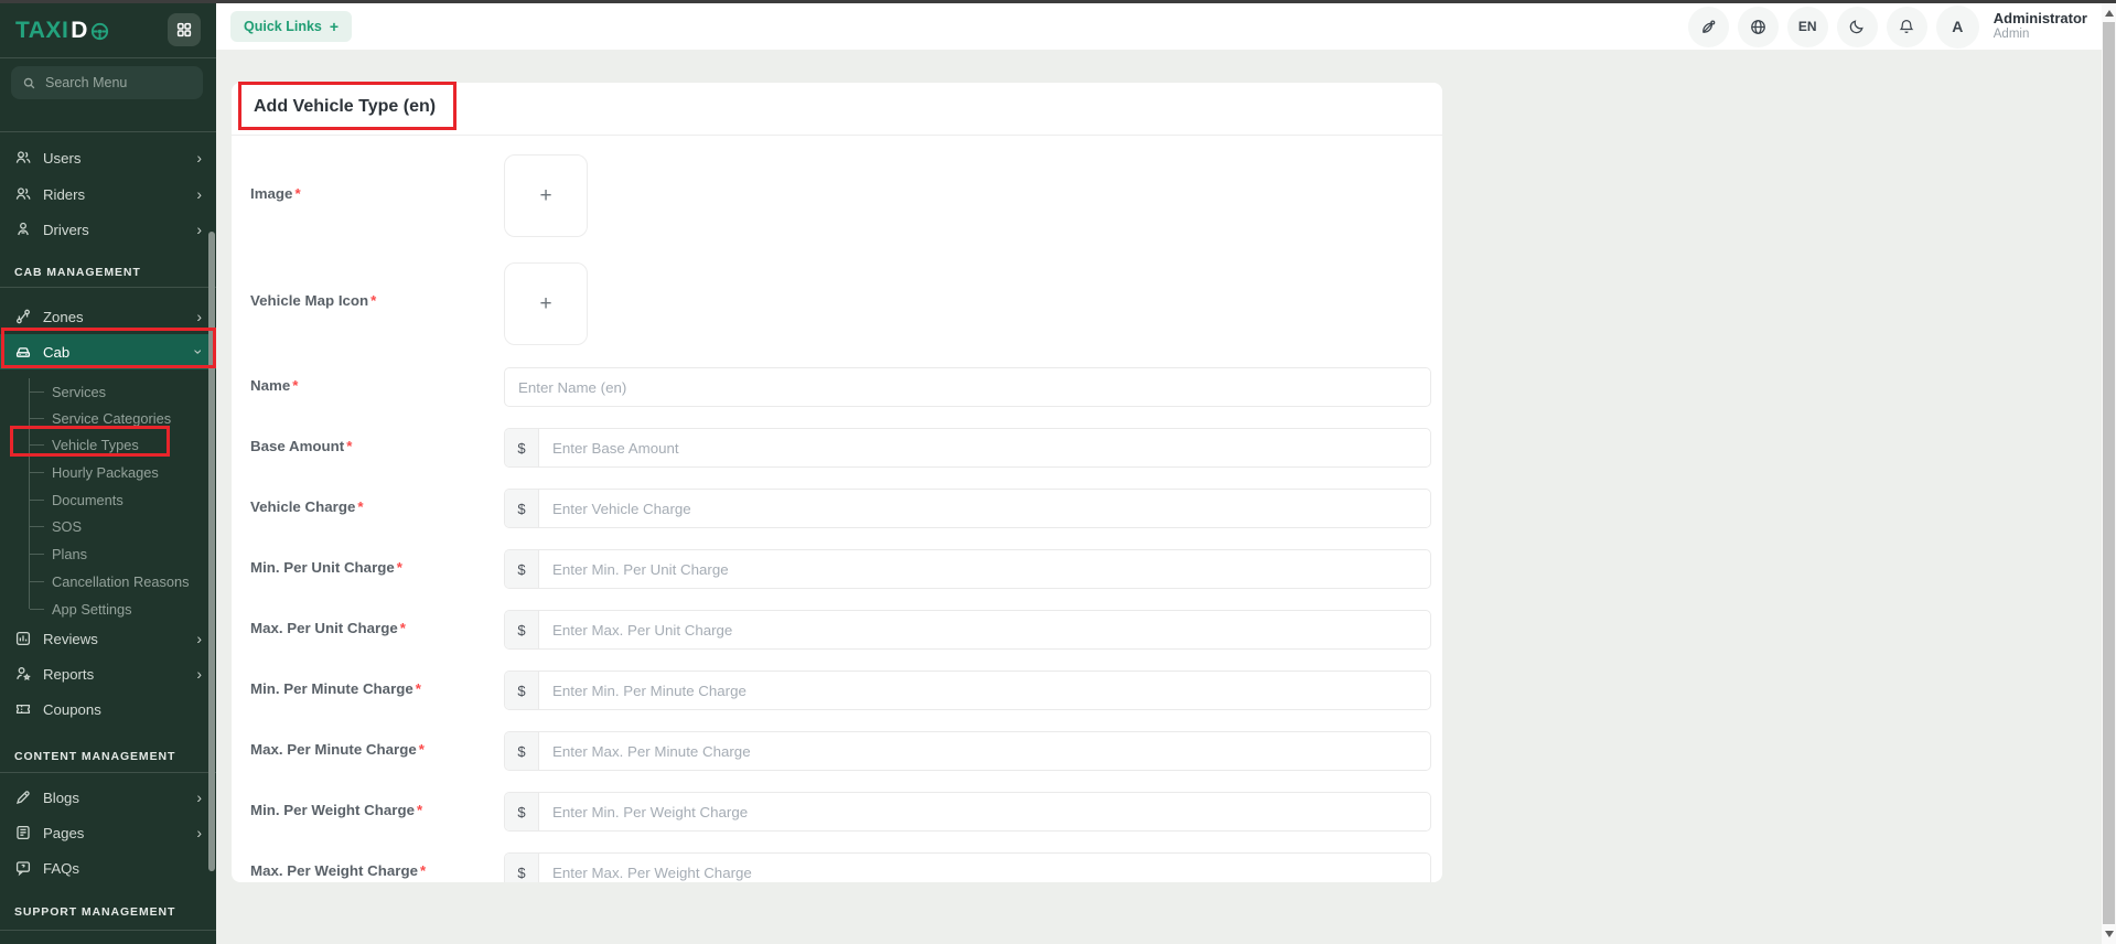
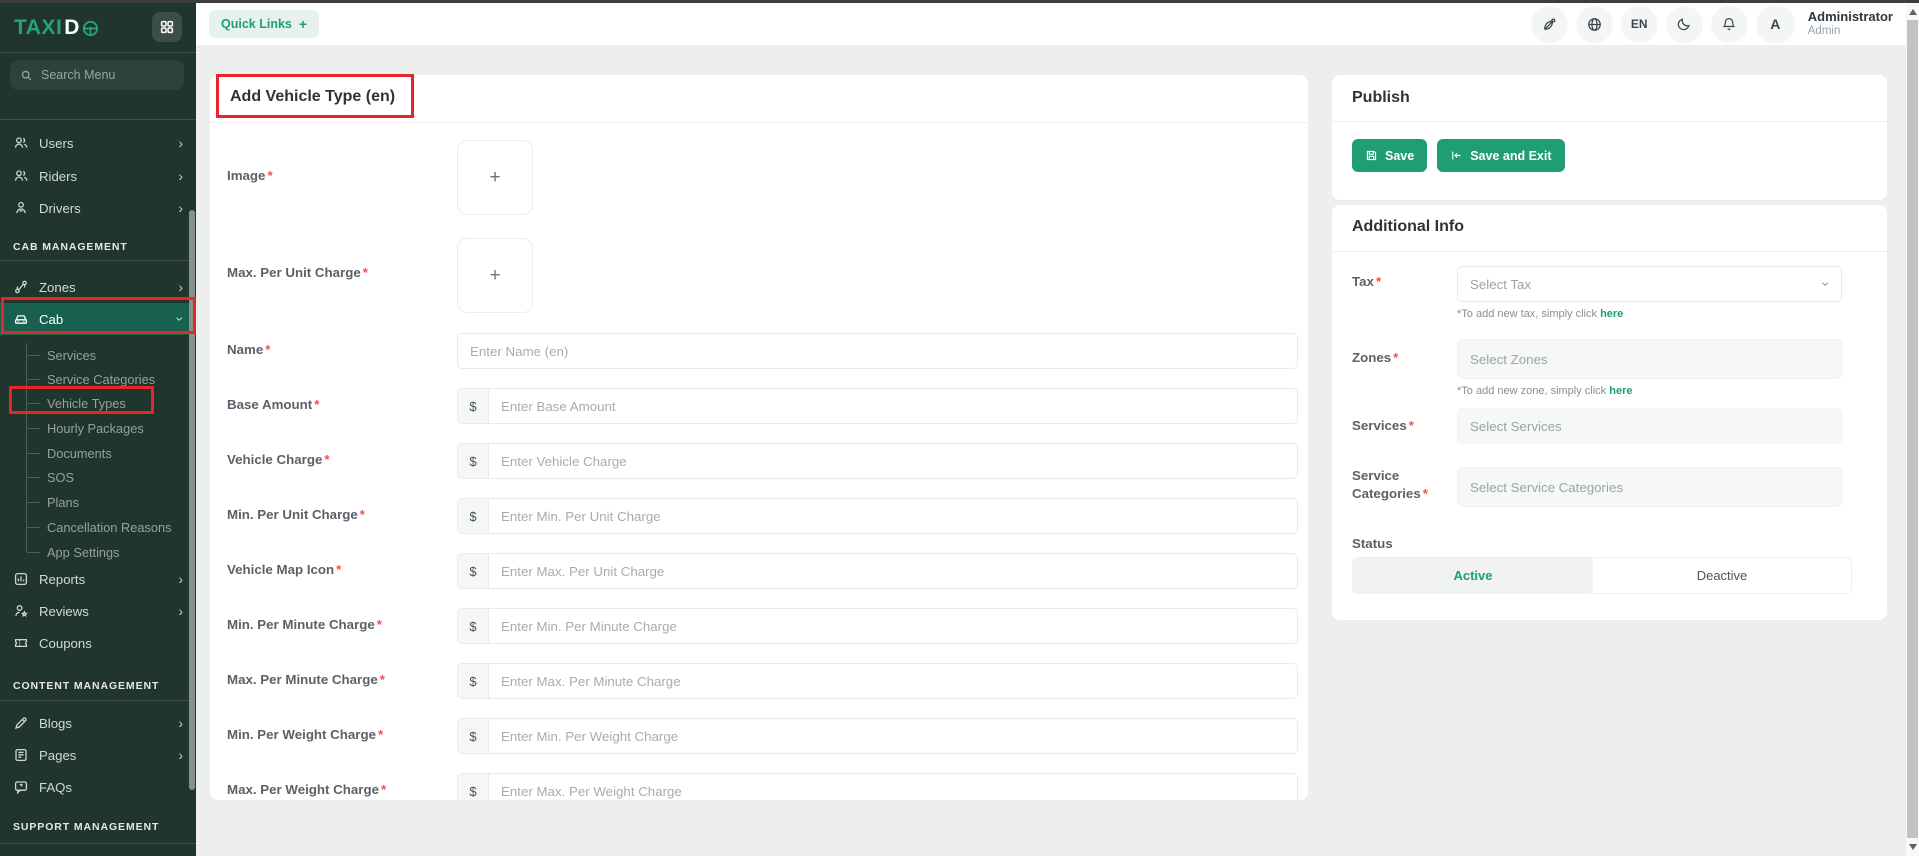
  TAXI
  D
  Search Menu
  Users
  ›
  Riders
  ›
  Drivers
  ›
  CAB MANAGEMENT
  Zones
  ›
  Cab
  Services
  Service Categories
  Vehicle Types
  Hourly Packages
  Documents
  SOS
  Plans
  Cancellation Reasons
  App Settings
- Reviews
+ Reports
  ›
- Reports
+ Reviews
  ›
  Coupons
  CONTENT MANAGEMENT
  Blogs
  ›
  Pages
  ›
  FAQs
  SUPPORT MANAGEMENT
  Quick Links
  +
  EN
  A
  Administrator
  Admin
  Add Vehicle Type (en)
  Image *
  +
- Vehicle Map Icon *
+ Max. Per Unit Charge *
  +
  Name *
  Enter Name (en)
  Base Amount *
  $
  Enter Base Amount
  Vehicle Charge *
  $
  Enter Vehicle Charge
  Min. Per Unit Charge *
  $
  Enter Min. Per Unit Charge
- Max. Per Unit Charge *
+ Vehicle Map Icon *
  $
  Enter Max. Per Unit Charge
  Min. Per Minute Charge *
  $
  Enter Min. Per Minute Charge
  Max. Per Minute Charge *
  $
  Enter Max. Per Minute Charge
  Min. Per Weight Charge *
  $
  Enter Min. Per Weight Charge
  Max. Per Weight Charge *
  $
  Enter Max. Per Weight Charge
+ Publish
+ Save
+ Save and Exit
+ Additional Info
+ Tax *
+ Select Tax
+ *To add new tax, simply click here
+ Zones *
+ Select Zones
+ *To add new zone, simply click here
+ Services *
+ Select Services
+ Service Categories *
+ Select Service Categories
+ Status
+ Active
+ Deactive
